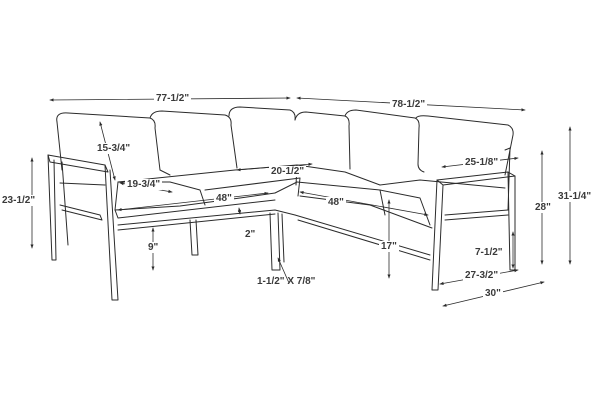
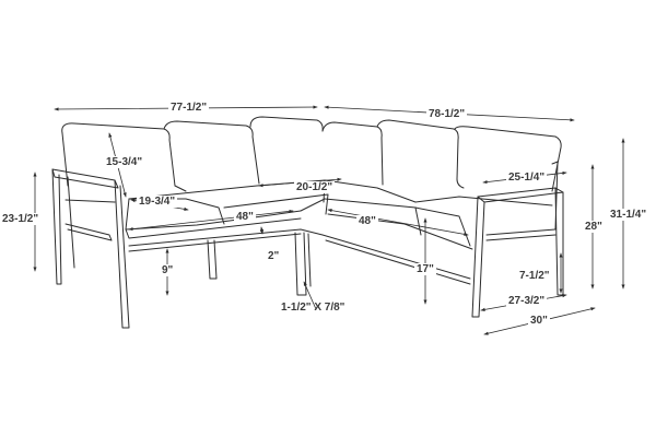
  77-1/2"
  78-1/2"
  15-3/4"
  19-3/4"
  20-1/2"
  48"
  48"
  23-1/2"
  2"
  9"
  1-1/2" X 7/8"
  17"
- 25-1/8"
+ 25-1/4"
  28"
  31-1/4"
  7-1/2"
  27-3/2"
  30"
